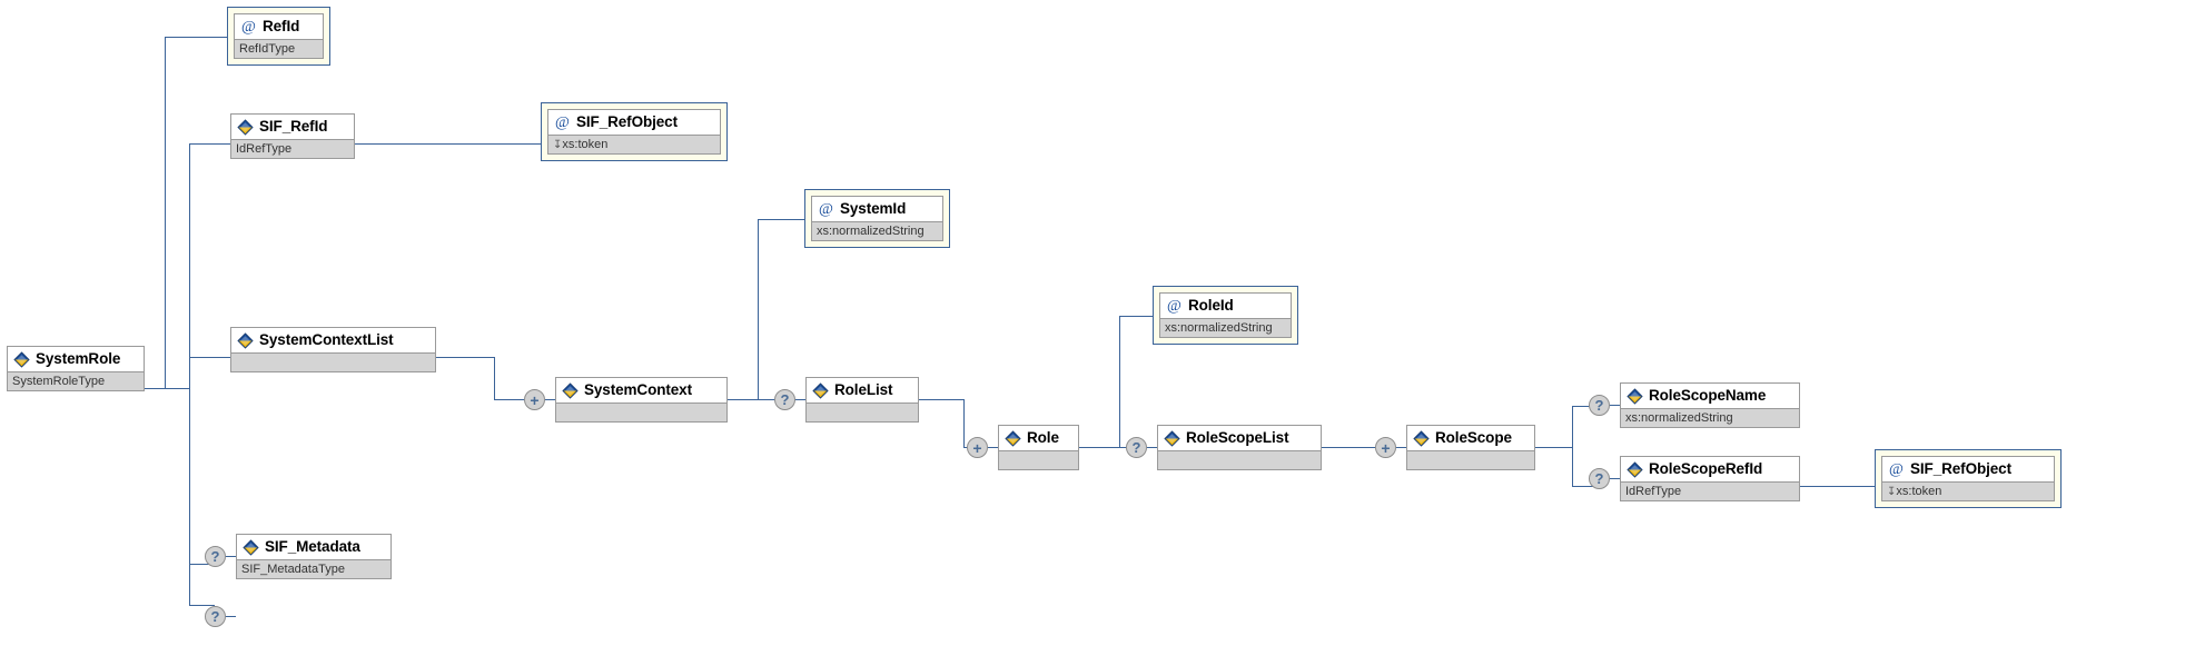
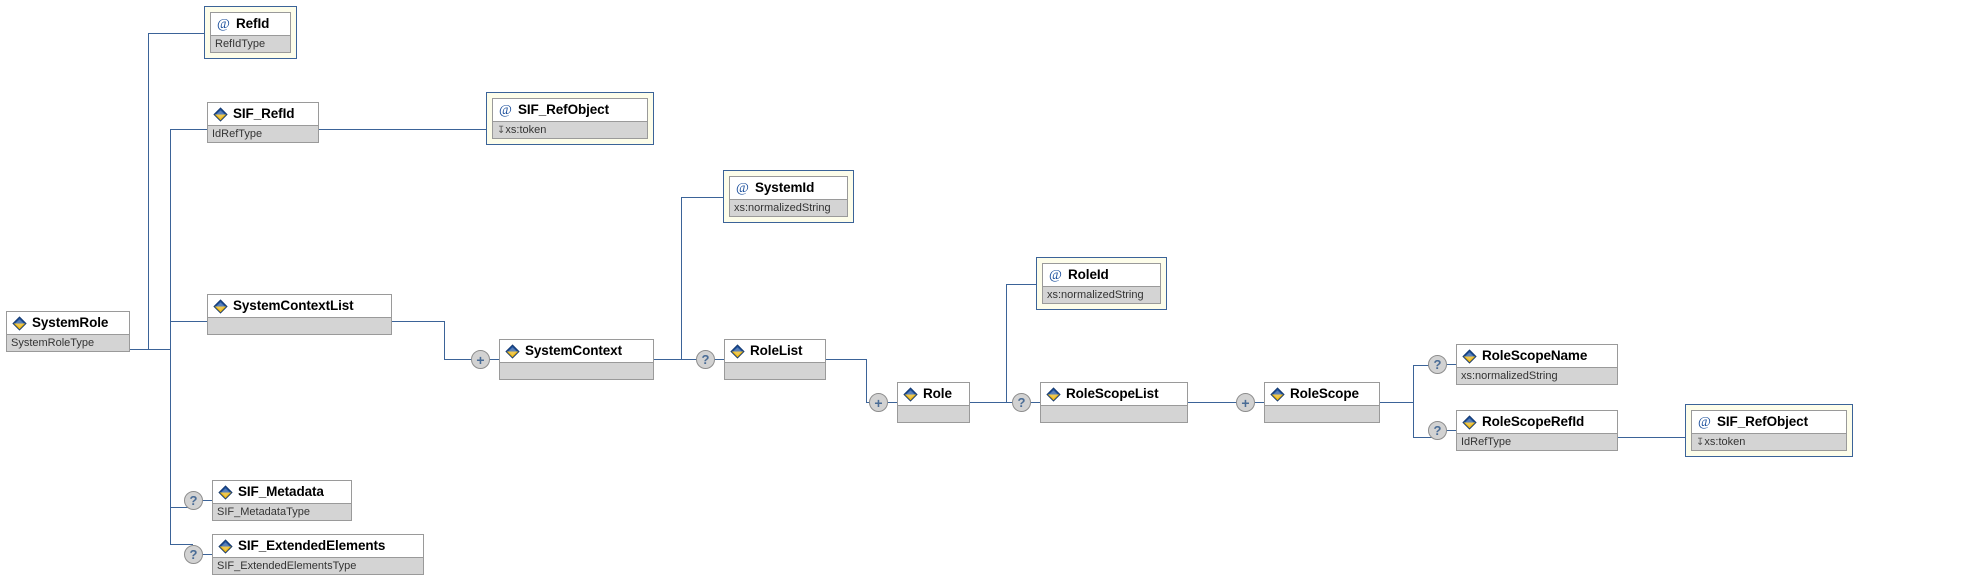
  SystemRole
  SystemRoleType
  @
  RefId
  RefIdType
  SIF_RefId
  IdRefType
  @
  SIF_RefObject
  ↧xs:token
  @
  SystemId
  xs:normalizedString
  SystemContextList
  +
  SystemContext
  ?
  RoleList
  @
  RoleId
  xs:normalizedString
  +
  Role
  ?
  RoleScopeList
  +
  RoleScope
  ?
  RoleScopeName
  xs:normalizedString
  ?
  RoleScopeRefId
  IdRefType
  @
  SIF_RefObject
  ↧xs:token
  ?
  SIF_Metadata
  SIF_MetadataType
  ?
+ SIF_ExtendedElements
+ SIF_ExtendedElementsType
